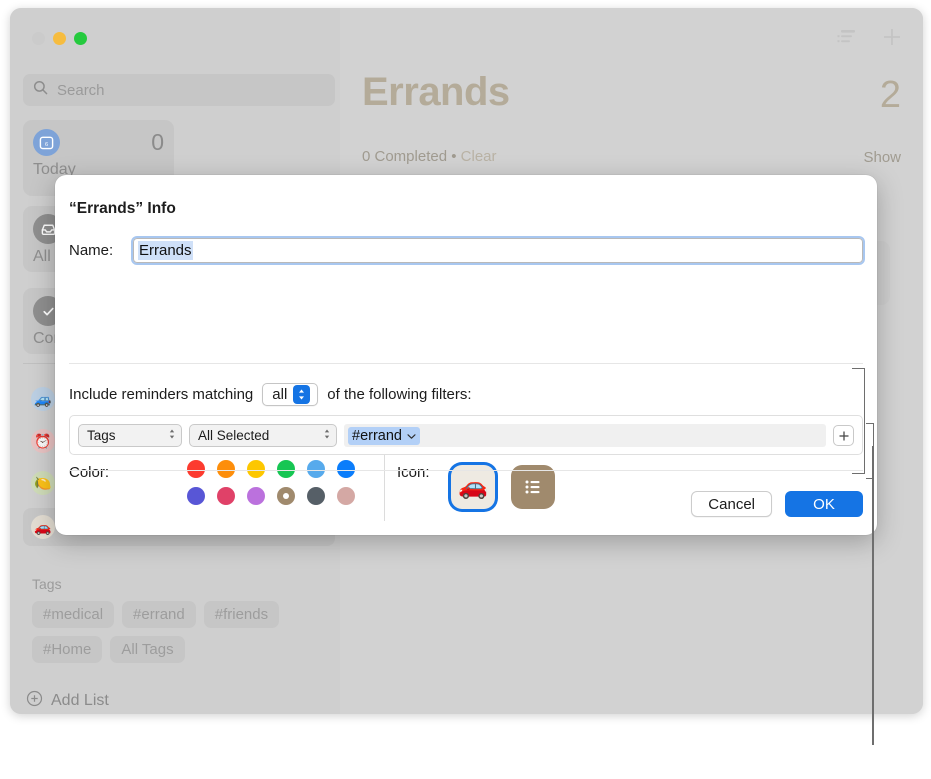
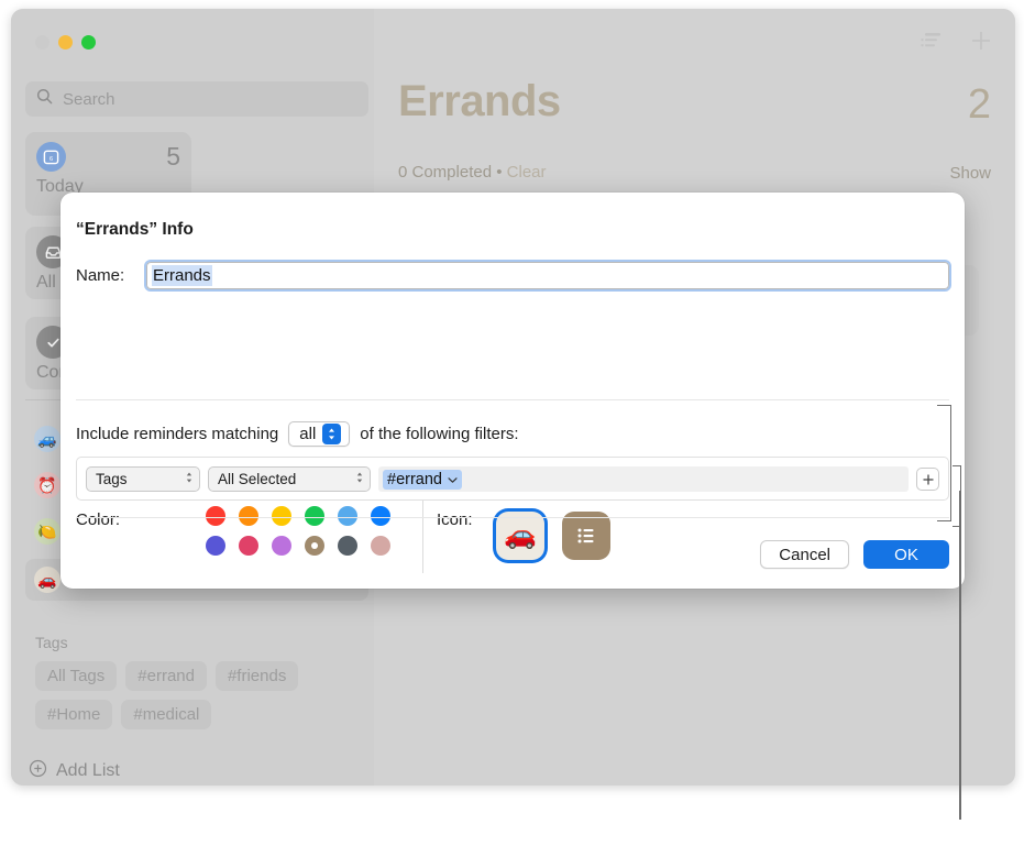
  Search
- 0
+ 5
  Today
  All
  🚙
  ⏰
  🍋
  🚗
  Tags
- #medical
+ All Tags
  #errand
  #friends
  #Home
- All Tags
+ #medical
  Add List
  Errands
  2
  0 Completed • Clear
  Show
  “Errands” Info
  Name:
  Errands
  Color:
  Icon:
  🚗
  Include reminders matching
  all
  of the following filters:
  Tags
  All Selected
  #errand
  Cancel
  OK
